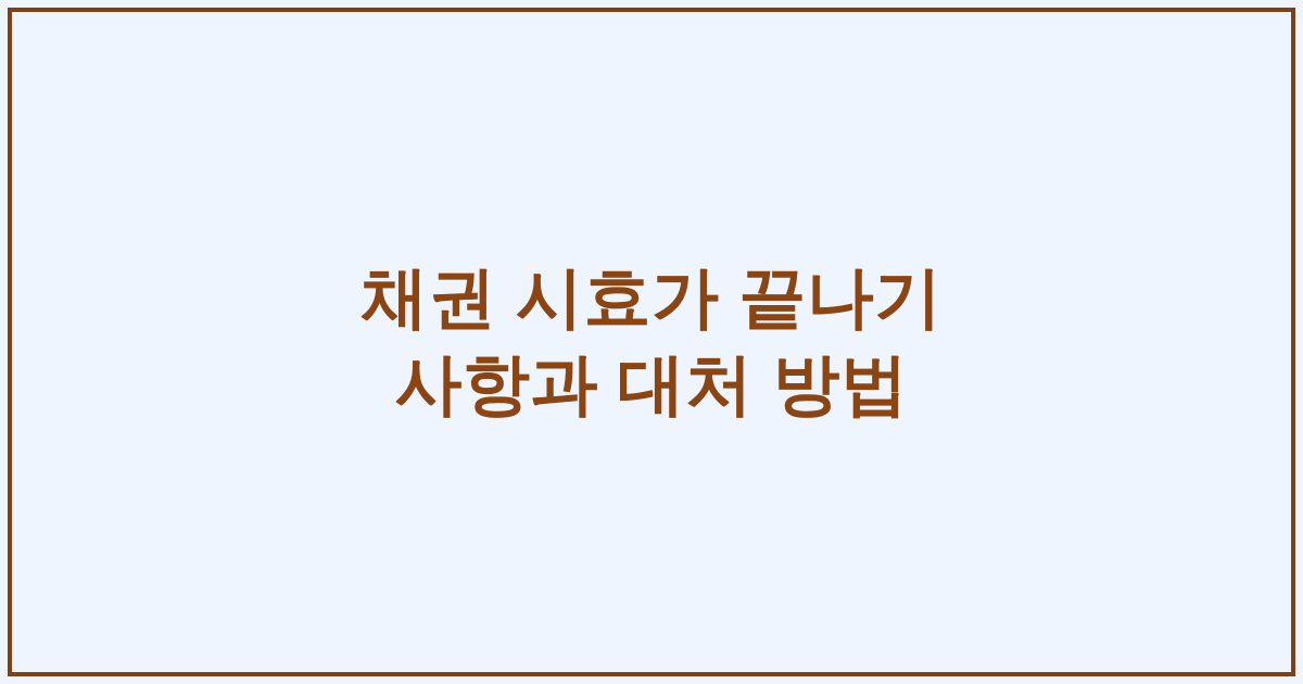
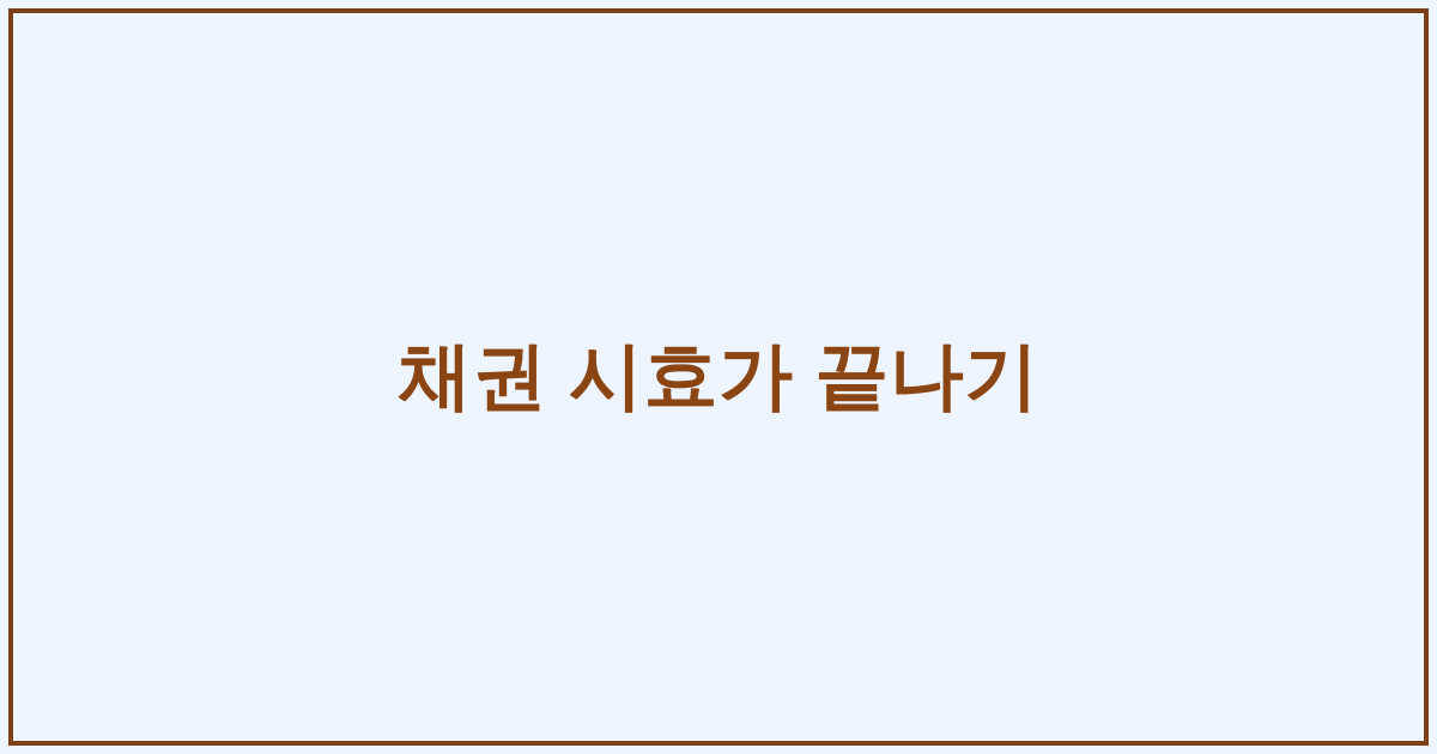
  채권 시효가 끝나기
- 사항과 대처 방법
